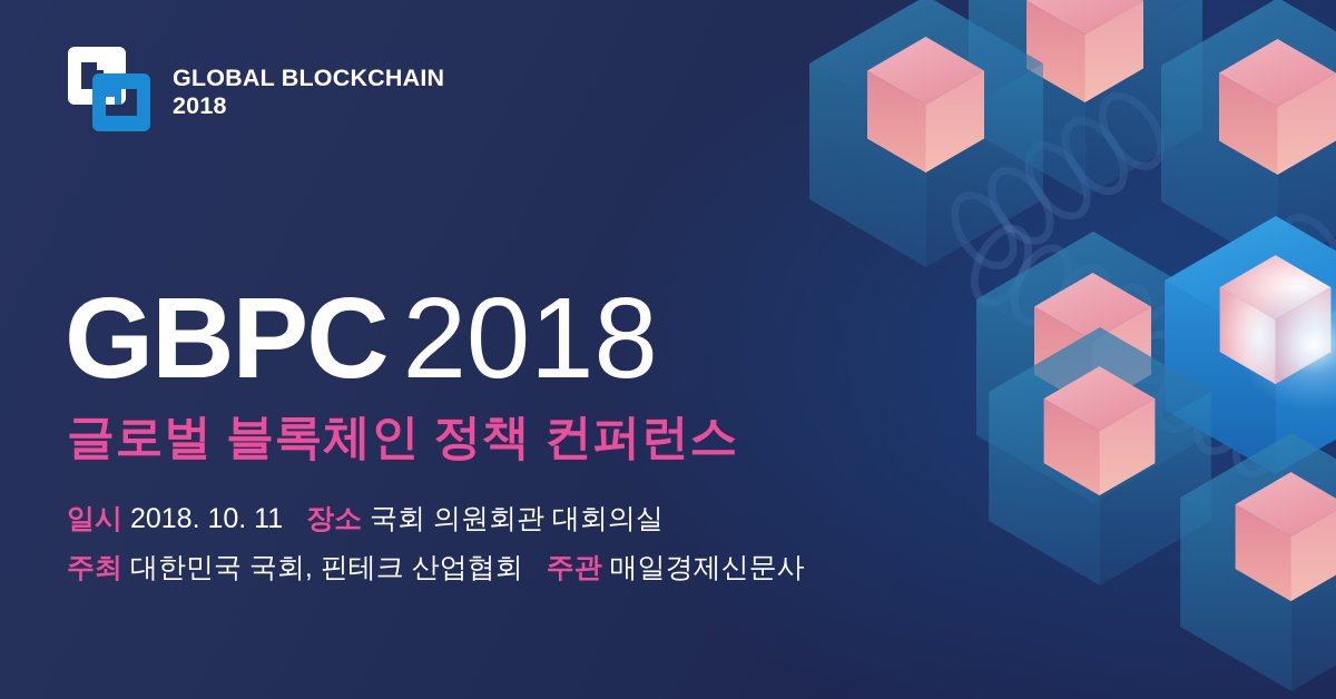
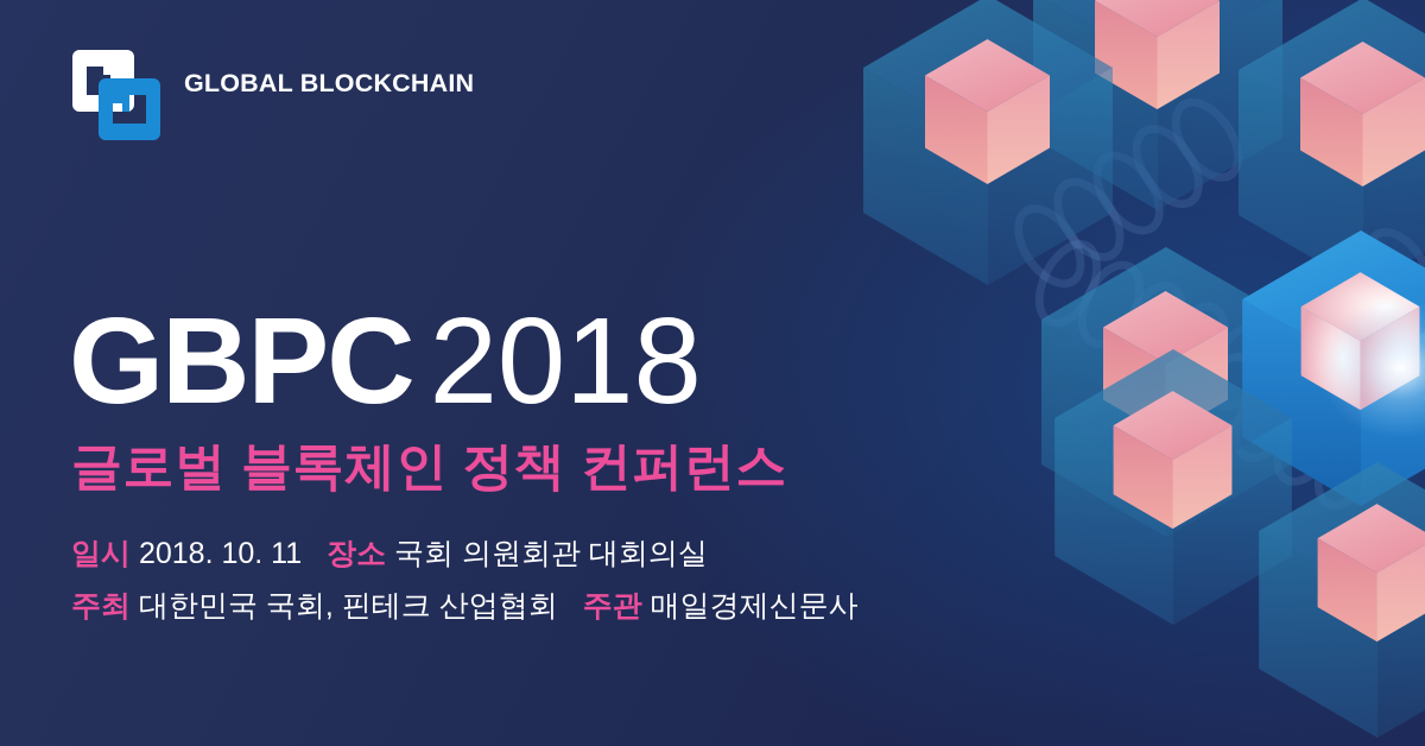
  GLOBAL BLOCKCHAIN
- 2018
  GBPC 2018
  글로벌 블록체인 정책 컨퍼런스
  일시 2018. 10. 11 장소 국회 의원회관 대회의실
  주최 대한민국 국회, 핀테크 산업협회 주관 매일경제신문사
